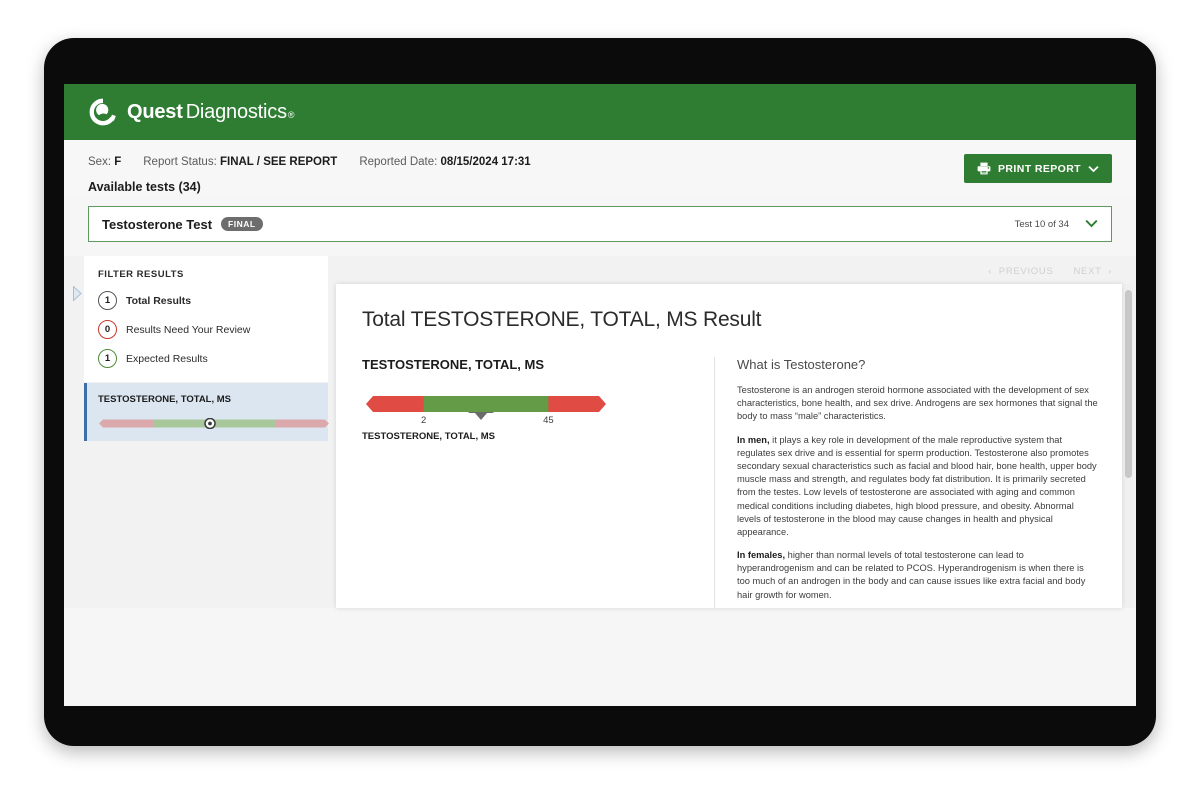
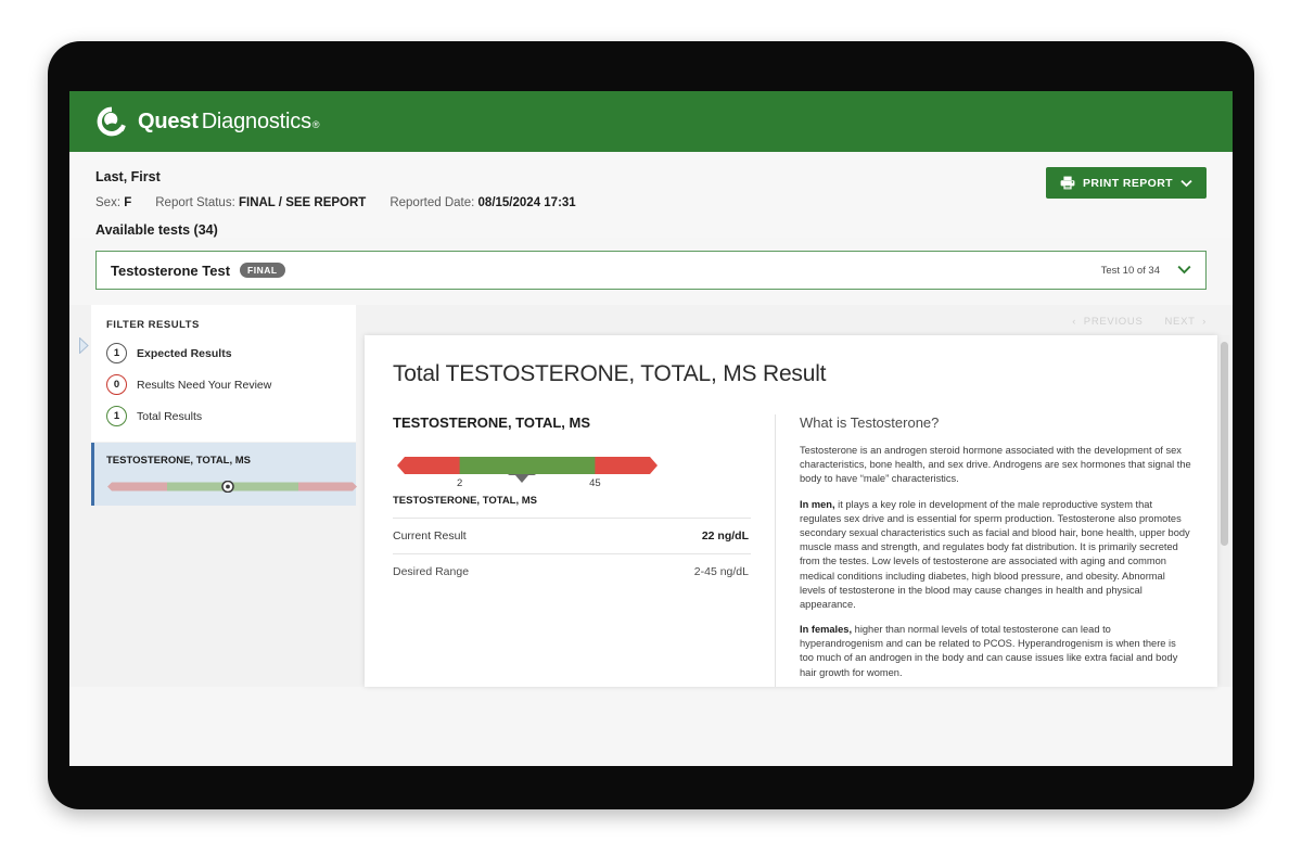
  Quest
  Diagnostics
  ®
+ Last, First
  Sex: F
  Report Status: FINAL / SEE REPORT
  Reported Date: 08/15/2024 17:31
  Available tests (34)
  PRINT REPORT
  Testosterone Test
  FINAL
  Test 10 of 34
  FILTER RESULTS
  1
- Total Results
+ Expected Results
  0
  Results Need Your Review
  1
- Expected Results
+ Total Results
  TESTOSTERONE, TOTAL, MS
  ‹ PREVIOUS
  NEXT ›
  Total TESTOSTERONE, TOTAL, MS Result
  TESTOSTERONE, TOTAL, MS
  2
  45
  TESTOSTERONE, TOTAL, MS
+ Current Result
+ 22 ng/dL
+ Desired Range
+ 2-45 ng/dL
  What is Testosterone?
- Testosterone is an androgen steroid hormone associated with the development of sex characteristics, bone health, and sex drive. Androgens are sex hormones that signal the body to mass “male” characteristics.
+ Testosterone is an androgen steroid hormone associated with the development of sex characteristics, bone health, and sex drive. Androgens are sex hormones that signal the body to have “male” characteristics.
  In men, it plays a key role in development of the male reproductive system that regulates sex drive and is essential for sperm production. Testosterone also promotes secondary sexual characteristics such as facial and blood hair, bone health, upper body muscle mass and strength, and regulates body fat distribution. It is primarily secreted from the testes. Low levels of testosterone are associated with aging and common medical conditions including diabetes, high blood pressure, and obesity. Abnormal levels of testosterone in the blood may cause changes in health and physical appearance.
  In females, higher than normal levels of total testosterone can lead to hyperandrogenism and can be related to PCOS. Hyperandrogenism is when there is too much of an androgen in the body and can cause issues like extra facial and body hair growth for women.
